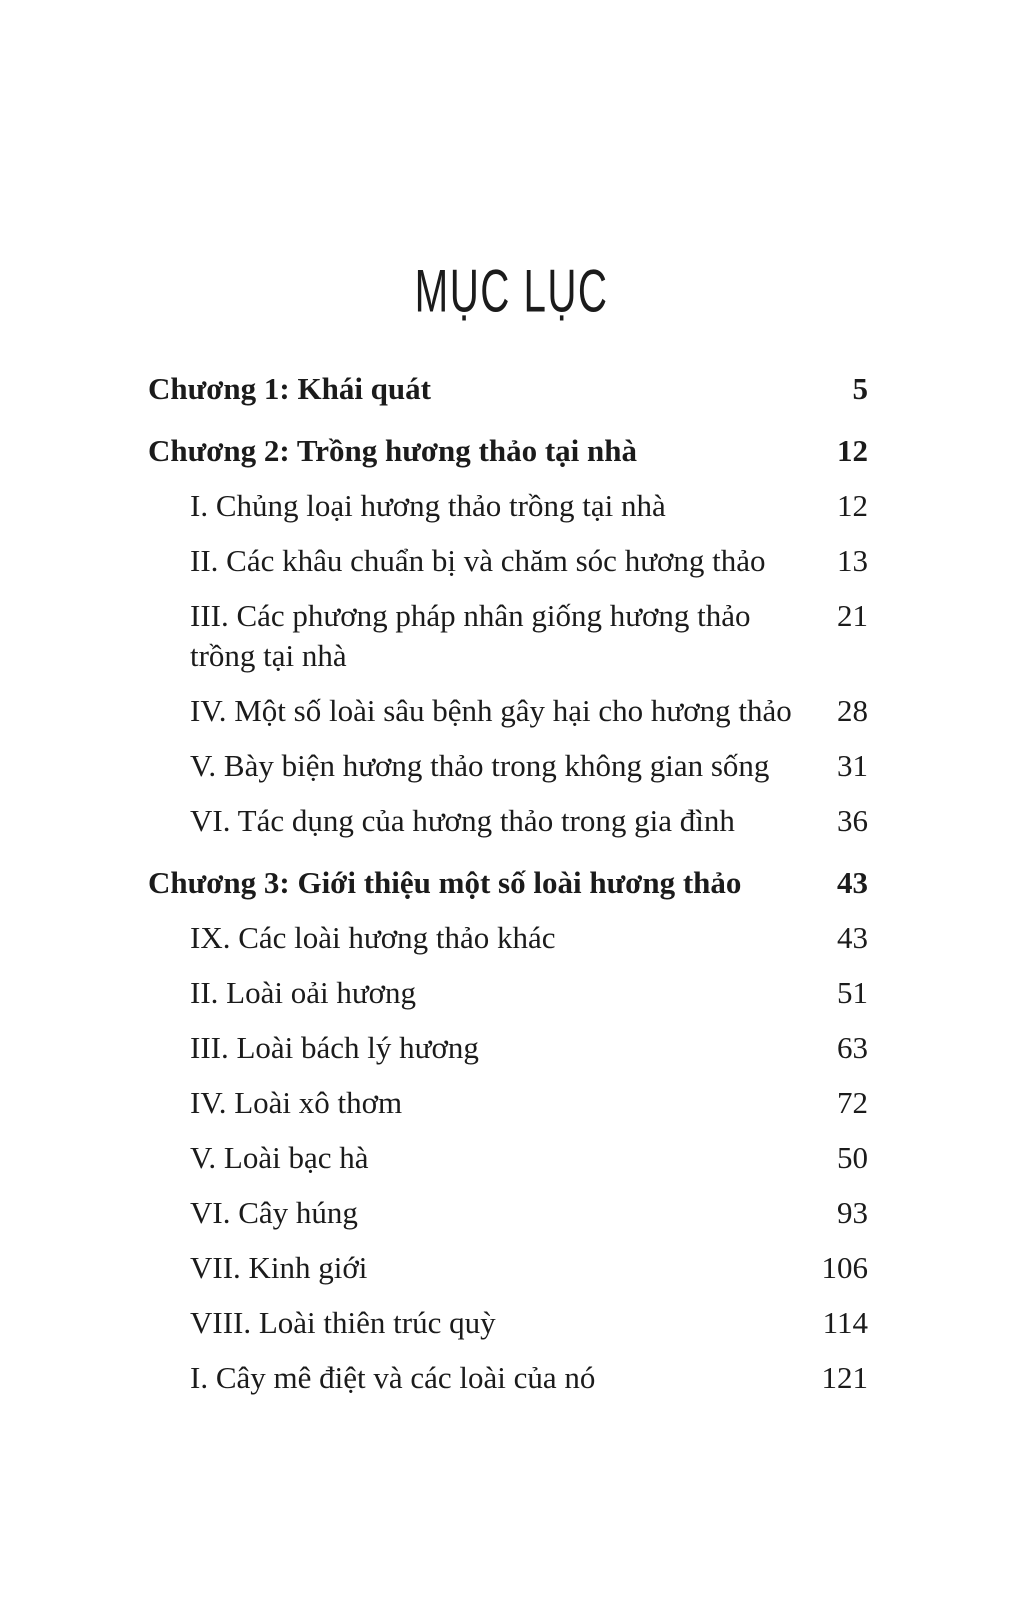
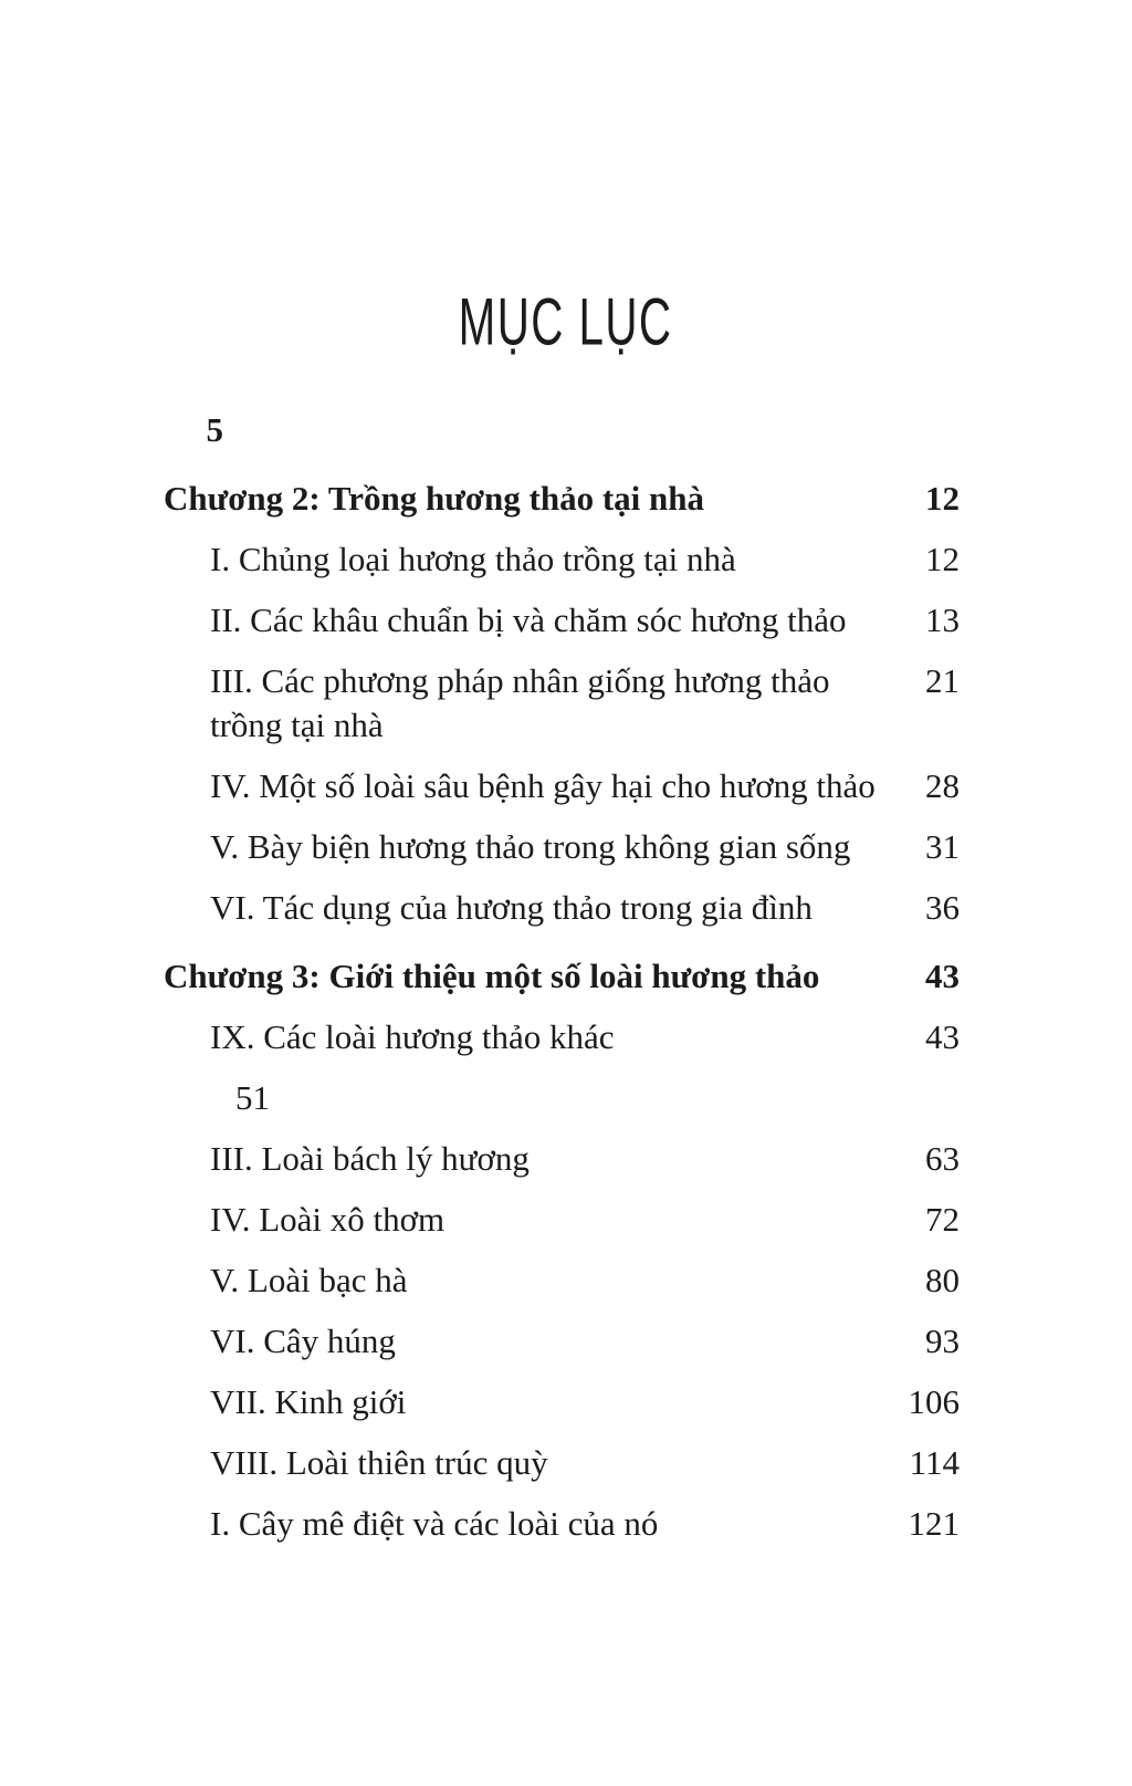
  MỤC LỤC
- Chương 1: Khái quát
  5
  Chương 2: Trồng hương thảo tại nhà
  12
  I. Chủng loại hương thảo trồng tại nhà
  12
  II. Các khâu chuẩn bị và chăm sóc hương thảo
  13
  III. Các phương pháp nhân giống hương thảo
  trồng tại nhà
  21
  IV. Một số loài sâu bệnh gây hại cho hương thảo
  28
  V. Bày biện hương thảo trong không gian sống
  31
  VI. Tác dụng của hương thảo trong gia đình
  36
  Chương 3: Giới thiệu một số loài hương thảo
  43
  IX. Các loài hương thảo khác
  43
- II. Loài oải hương
  51
  III. Loài bách lý hương
  63
  IV. Loài xô thơm
  72
  V. Loài bạc hà
- 50
+ 80
  VI. Cây húng
  93
  VII. Kinh giới
  106
  VIII. Loài thiên trúc quỳ
  114
  I. Cây mê điệt và các loài của nó
  121
